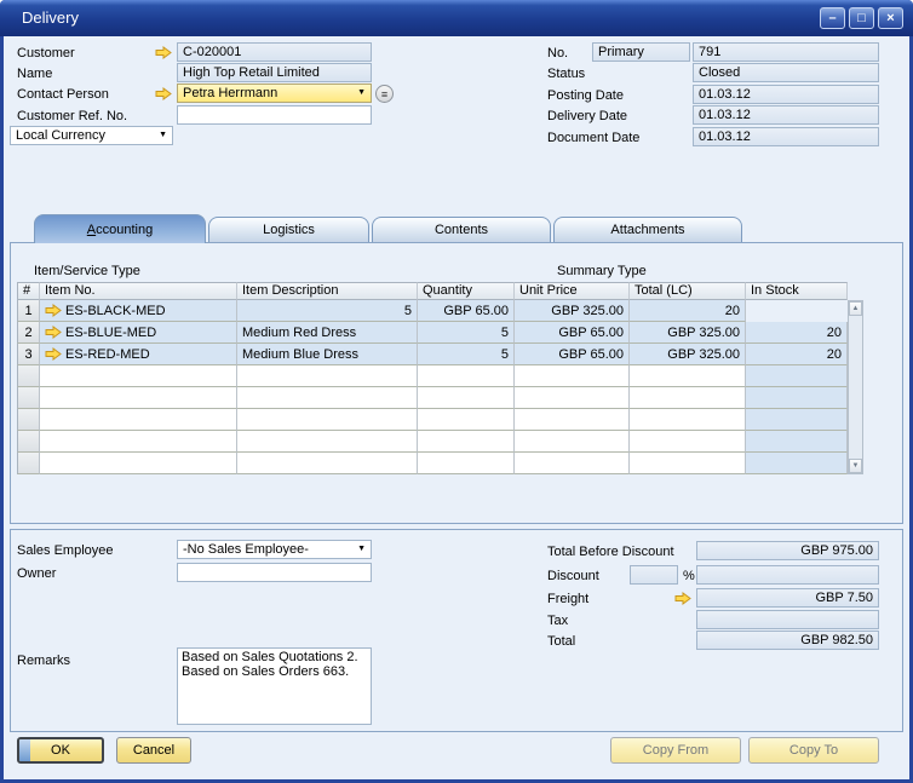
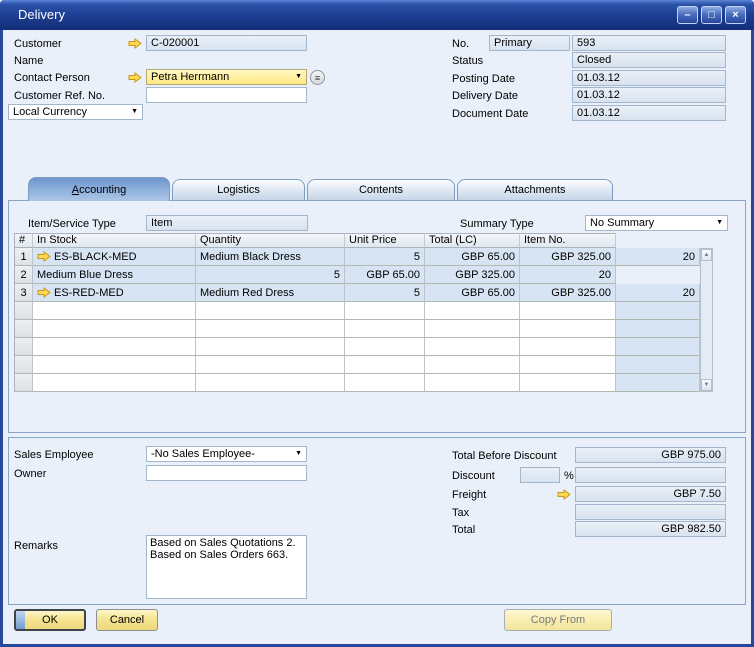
  Delivery
  –
  □
  ×
  Customer
  C-020001
  Name
- High Top Retail Limited
  Contact Person
  Petra Herrmann
  ≡
  Customer Ref. No.
  Local Currency
  No.
  Primary
- 791
+ 593
  Status
  Closed
  Posting Date
  01.03.12
  Delivery Date
  01.03.12
  Document Date
  01.03.12
  Accounting
  Logistics
  Contents
  Attachments
  Item/Service Type
+ Item
  Summary Type
+ No Summary
  #
- Item No.
+ In Stock
- Item Description
  Quantity
  Unit Price
  Total (LC)
- In Stock
+ Item No.
  1
  ES-BLACK-MED
+ Medium Black Dress
  5
  GBP 65.00
  GBP 325.00
  20
  2
- ES-BLUE-MED
- Medium Red Dress
+ Medium Blue Dress
  5
  GBP 65.00
  GBP 325.00
  20
  3
  ES-RED-MED
- Medium Blue Dress
+ Medium Red Dress
  5
  GBP 65.00
  GBP 325.00
  20
  Sales Employee
  -No Sales Employee-
  Owner
  Remarks
  Based on Sales Quotations 2.
  Based on Sales Orders 663.
  Total Before Discount
  GBP 975.00
  Discount
  %
  Freight
  GBP 7.50
  Tax
  Total
  GBP 982.50
  OK
  Cancel
  Copy From
- Copy To
